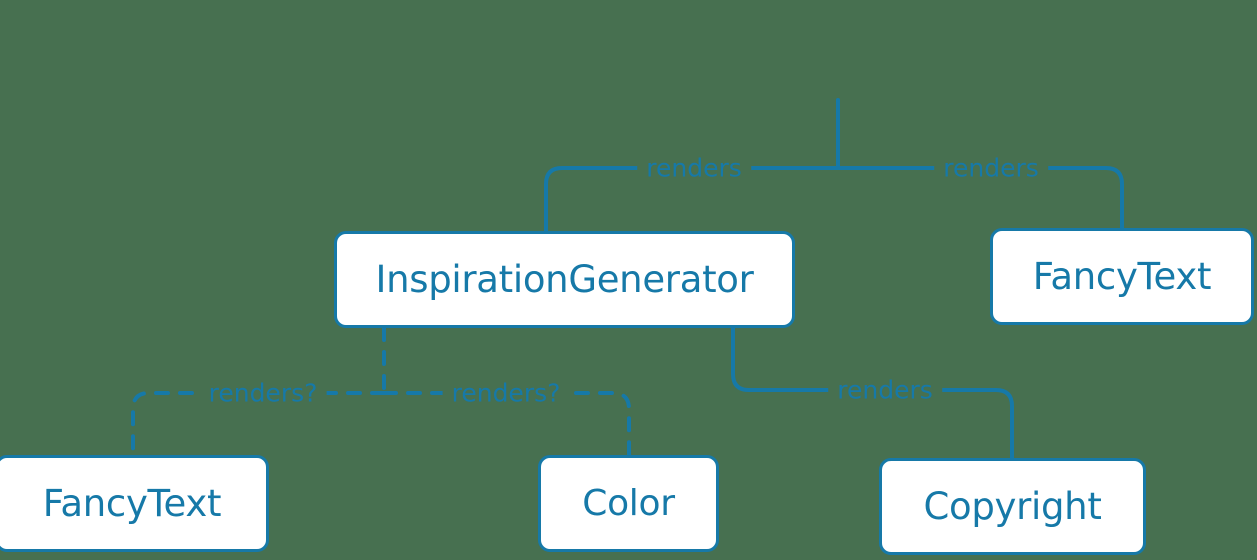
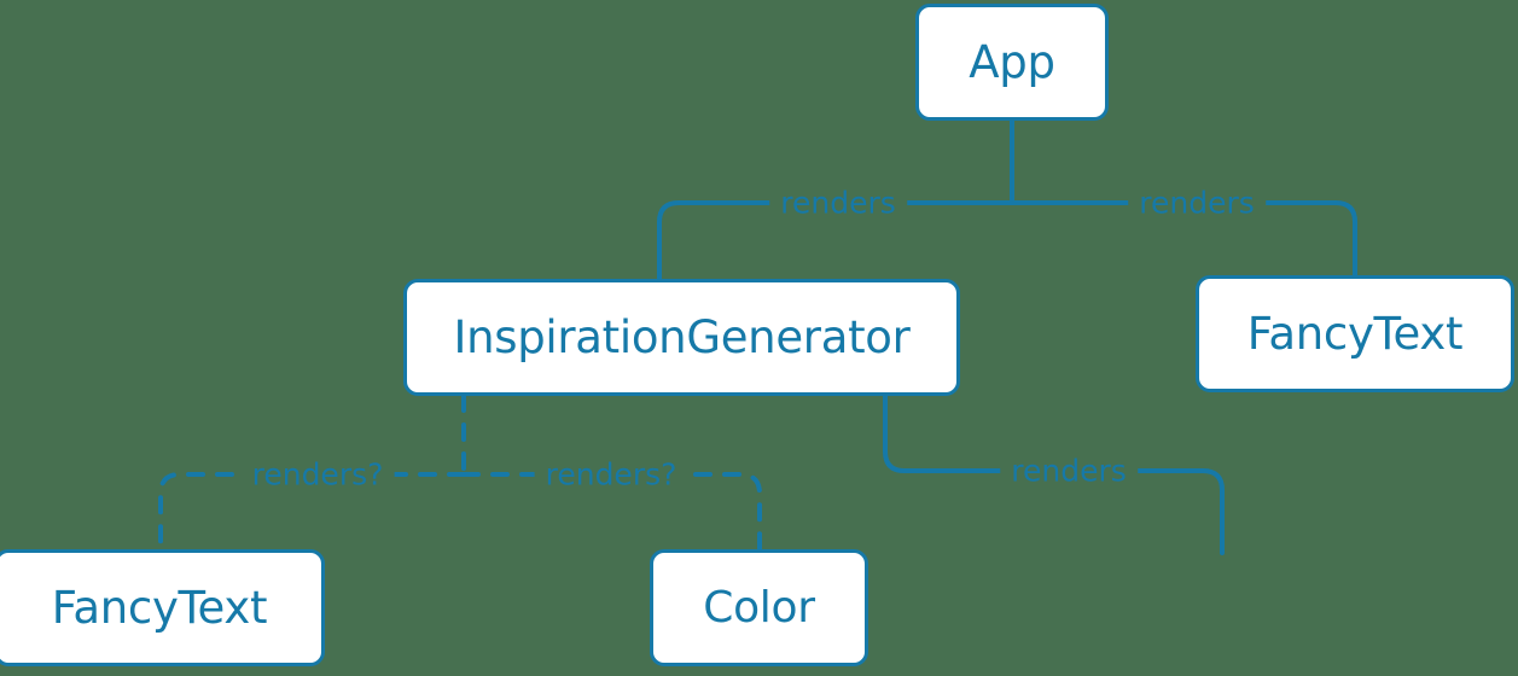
+ App
  InspirationGenerator
  FancyText
  FancyText
  Color
- Copyright
  renders
  renders
  renders?
  renders?
  renders
